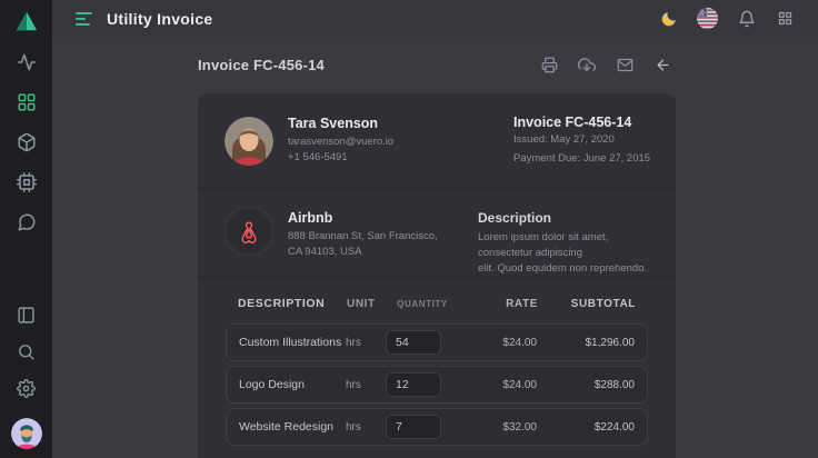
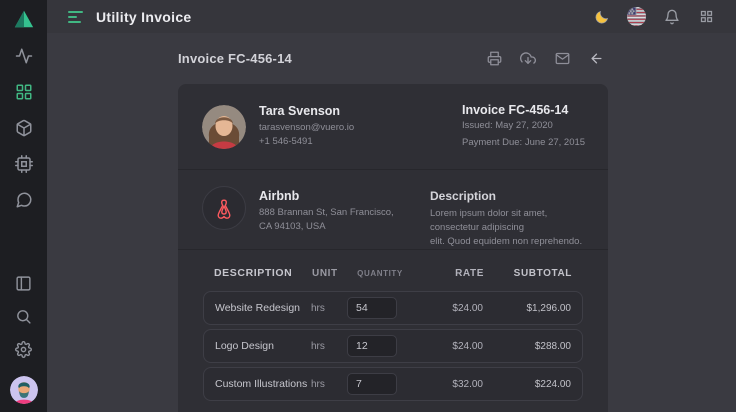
  Utility Invoice
  Invoice FC-456-14
  Tara Svenson
  tarasvenson@vuero.io
  +1 546-5491
  Invoice FC-456-14
  Issued: May 27, 2020
  Payment Due: June 27, 2015
  Airbnb
  888 Brannan St, San Francisco,
  CA 94103, USA
  Description
  Lorem ipsum dolor sit amet, consectetur adipiscing
  elit. Quod equidem non reprehendo.
  DESCRIPTION
  UNIT
  QUANTITY
  RATE
  SUBTOTAL
- Custom Illustrations
+ Website Redesign
  hrs
  54
  $24.00
  $1,296.00
  Logo Design
  hrs
  12
  $24.00
  $288.00
- Website Redesign
+ Custom Illustrations
  hrs
  7
  $32.00
  $224.00
